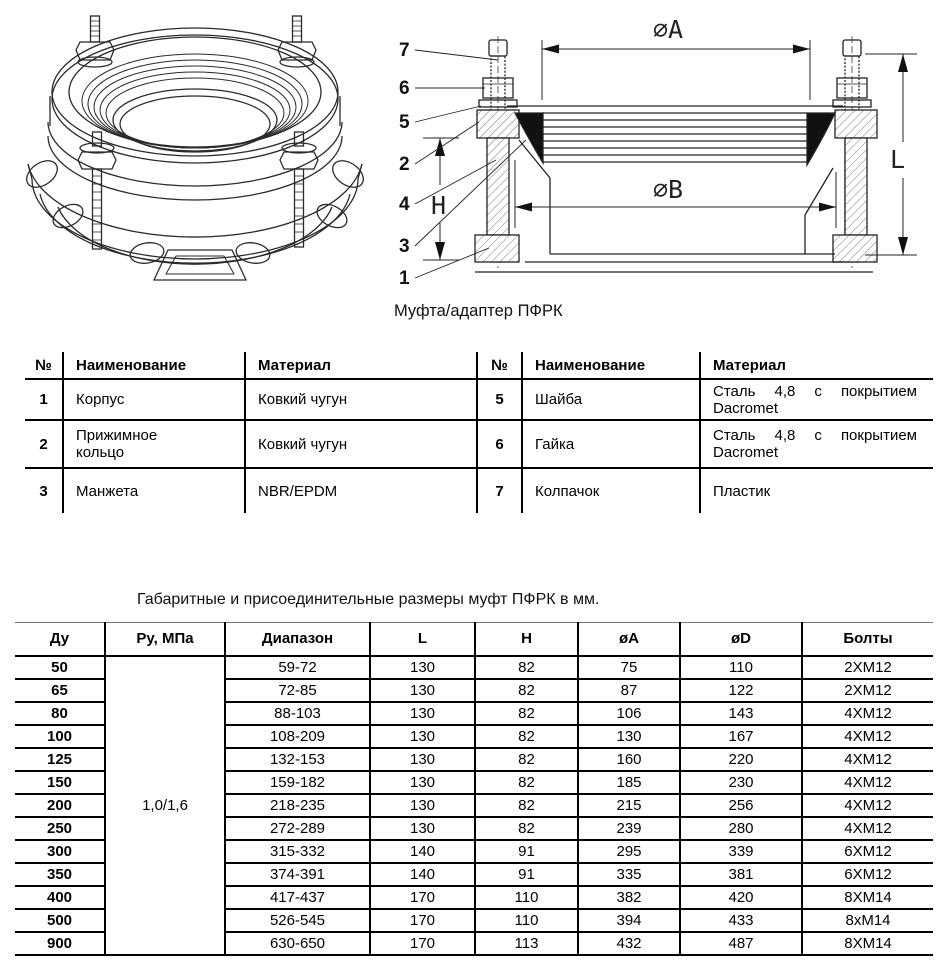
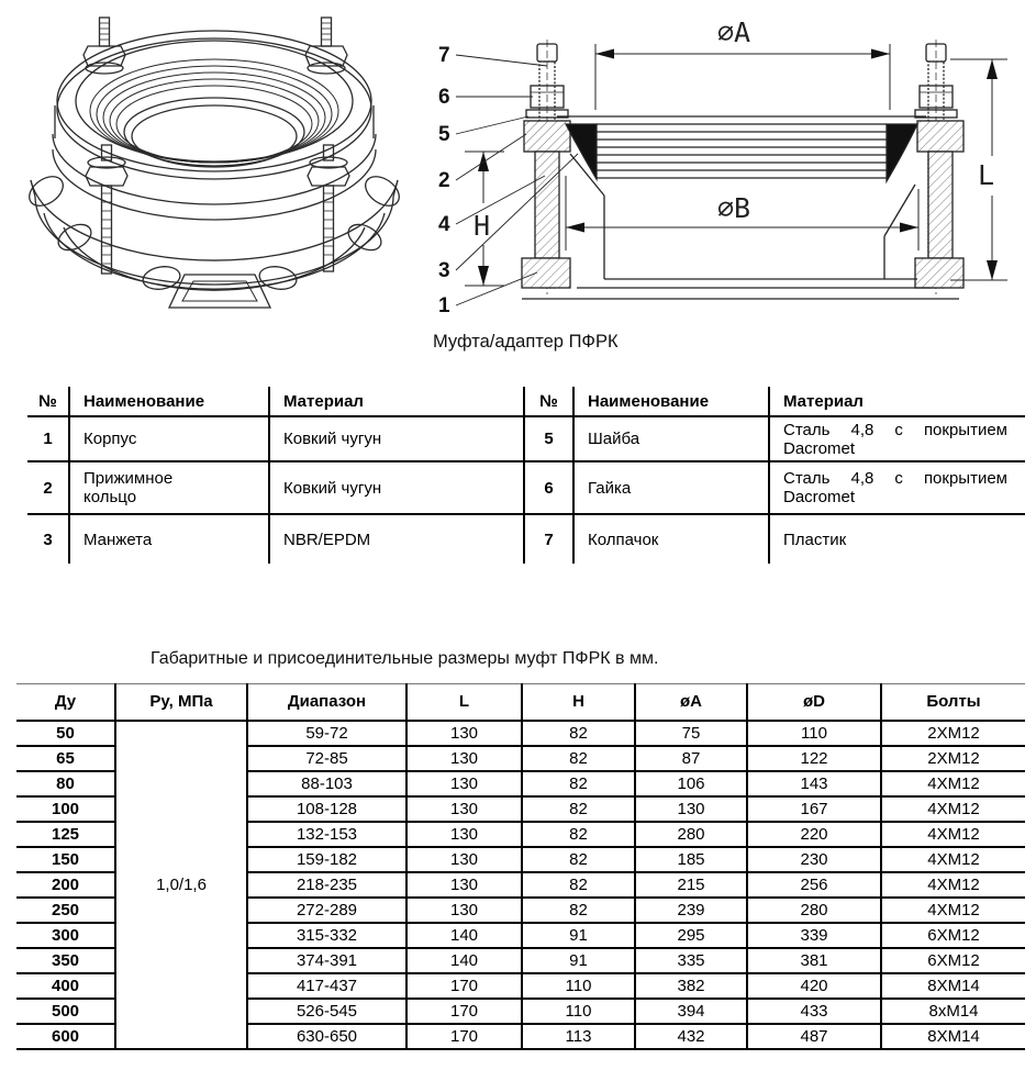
  7
  6
  5
  2
  4
  3
  1
  ∅A
  ∅B
  L
  H
  Муфта/адаптер ПФРК
  №	Наименование	Материал	№	Наименование	Материал
  1	Корпус	Ковкий чугун	5	Шайба	Сталь 4,8 с покрытием Dacromet
  2	Прижимное кольцо	Ковкий чугун	6	Гайка	Сталь 4,8 с покрытием Dacromet
  3	Манжета	NBR/EPDM	7	Колпачок	Пластик
  Габаритные и присоединительные размеры муфт ПФРК в мм.
  Ду	Ру, МПа	Диапазон	L	H	øA	øD	Болты
  50	1,0/1,6	59-72	130	82	75	110	2XM12
  65	72-85	130	82	87	122	2XM12
  80	88-103	130	82	106	143	4XM12
- 100	108-209	130	82	130	167	4XM12
+ 100	108-128	130	82	130	167	4XM12
- 125	132-153	130	82	160	220	4XM12
+ 125	132-153	130	82	280	220	4XM12
  150	159-182	130	82	185	230	4XM12
  200	218-235	130	82	215	256	4XM12
  250	272-289	130	82	239	280	4XM12
  300	315-332	140	91	295	339	6XM12
  350	374-391	140	91	335	381	6XM12
  400	417-437	170	110	382	420	8XM14
  500	526-545	170	110	394	433	8xM14
- 900	630-650	170	113	432	487	8XM14
+ 600	630-650	170	113	432	487	8XM14
